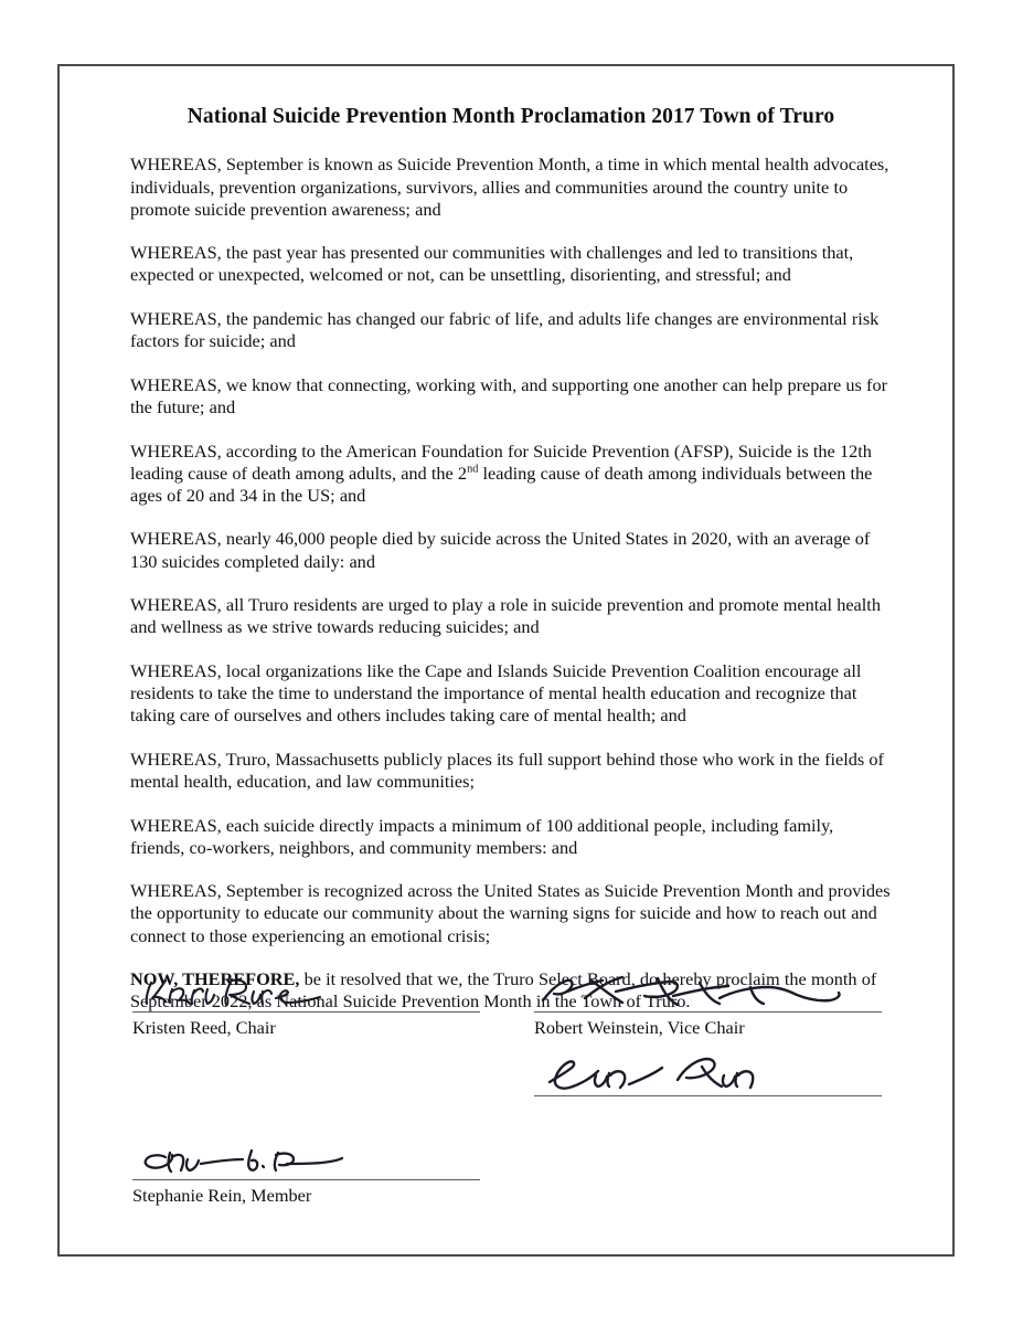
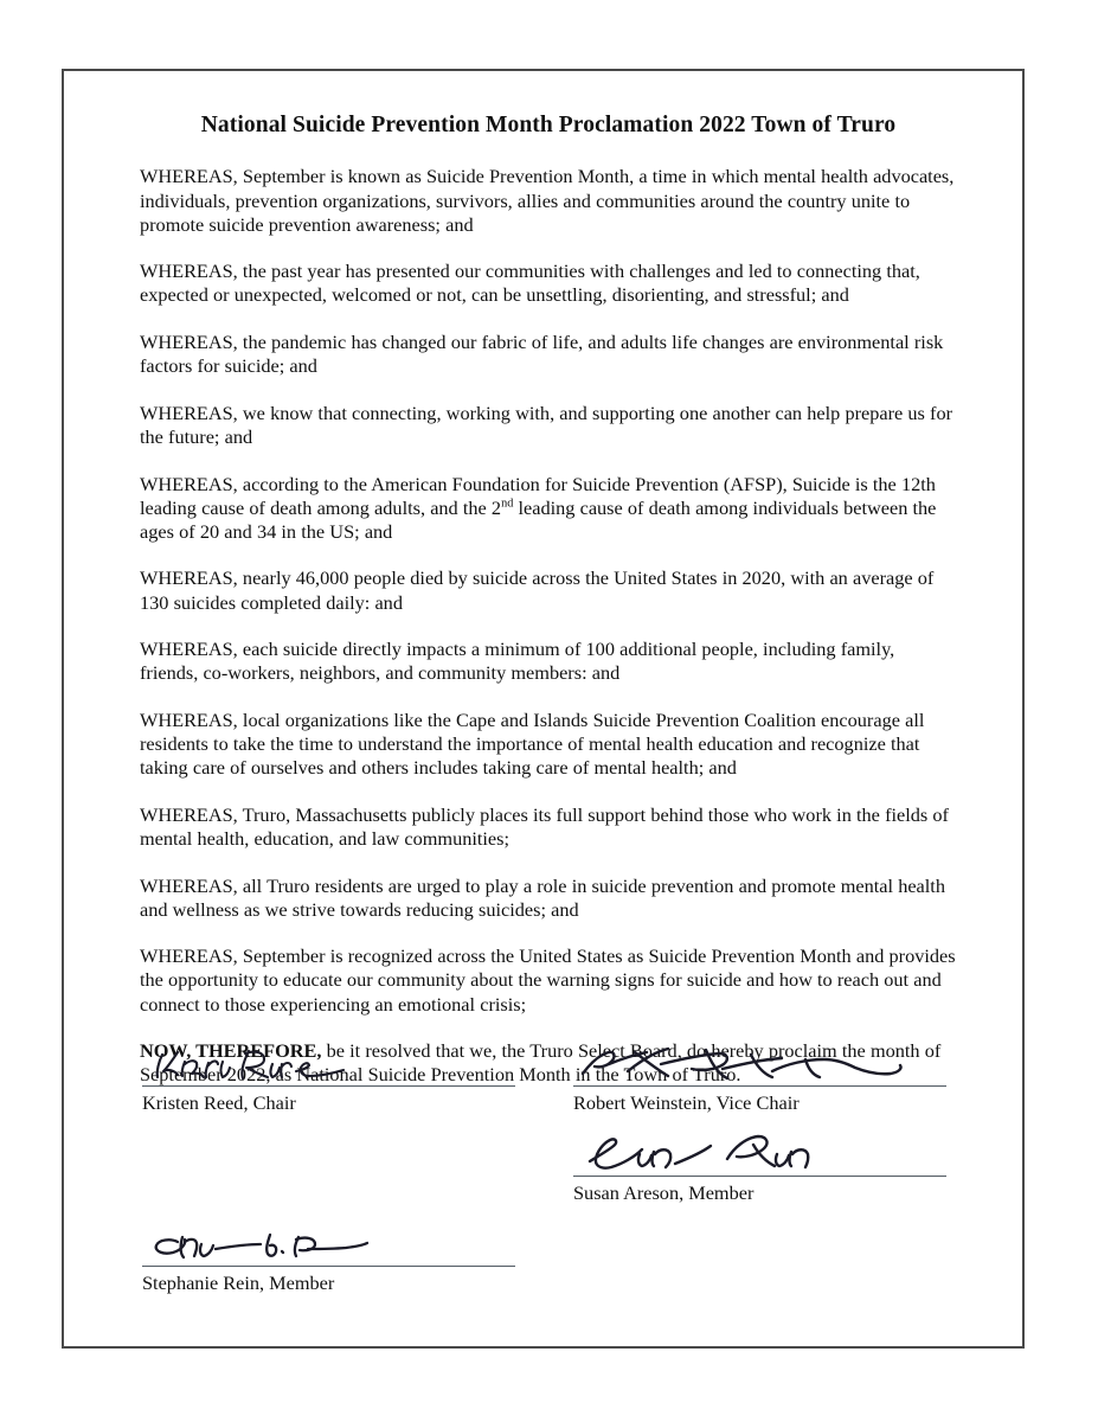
- National Suicide Prevention Month Proclamation 2017 Town of Truro
+ National Suicide Prevention Month Proclamation 2022 Town of Truro
  WHEREAS, September is known as Suicide Prevention Month, a time in which mental health advocates, individuals, prevention organizations, survivors, allies and communities around the country unite to promote suicide prevention awareness; and
- WHEREAS, the past year has presented our communities with challenges and led to transitions that, expected or unexpected, welcomed or not, can be unsettling, disorienting, and stressful; and
+ WHEREAS, the past year has presented our communities with challenges and led to connecting that, expected or unexpected, welcomed or not, can be unsettling, disorienting, and stressful; and
  WHEREAS, the pandemic has changed our fabric of life, and adults life changes are environmental risk factors for suicide; and
  WHEREAS, we know that connecting, working with, and supporting one another can help prepare us for the future; and
  WHEREAS, according to the American Foundation for Suicide Prevention (AFSP), Suicide is the 12th leading cause of death among adults, and the 2nd leading cause of death among individuals between the ages of 20 and 34 in the US; and
  WHEREAS, nearly 46,000 people died by suicide across the United States in 2020, with an average of 130 suicides completed daily: and
- WHEREAS, all Truro residents are urged to play a role in suicide prevention and promote mental health and wellness as we strive towards reducing suicides; and
+ WHEREAS, each suicide directly impacts a minimum of 100 additional people, including family, friends, co-workers, neighbors, and community members: and
  WHEREAS, local organizations like the Cape and Islands Suicide Prevention Coalition encourage all residents to take the time to understand the importance of mental health education and recognize that taking care of ourselves and others includes taking care of mental health; and
  WHEREAS, Truro, Massachusetts publicly places its full support behind those who work in the fields of mental health, education, and law communities;
- WHEREAS, each suicide directly impacts a minimum of 100 additional people, including family, friends, co-workers, neighbors, and community members: and
+ WHEREAS, all Truro residents are urged to play a role in suicide prevention and promote mental health and wellness as we strive towards reducing suicides; and
  WHEREAS, September is recognized across the United States as Suicide Prevention Month and provides the opportunity to educate our community about the warning signs for suicide and how to reach out and connect to those experiencing an emotional crisis;
  NOW, THEREFORE, be it resolved that we, the Truro Select Boad, do hereby proclaim the month of Septmer 22, asaonal Suicide Prevention Month in the Town of Truo.
  Kristen Reed, Chair
  Robert Weinstein, Vice Chair
+ Susan Areson, Member
  Stephanie Rein, Member
